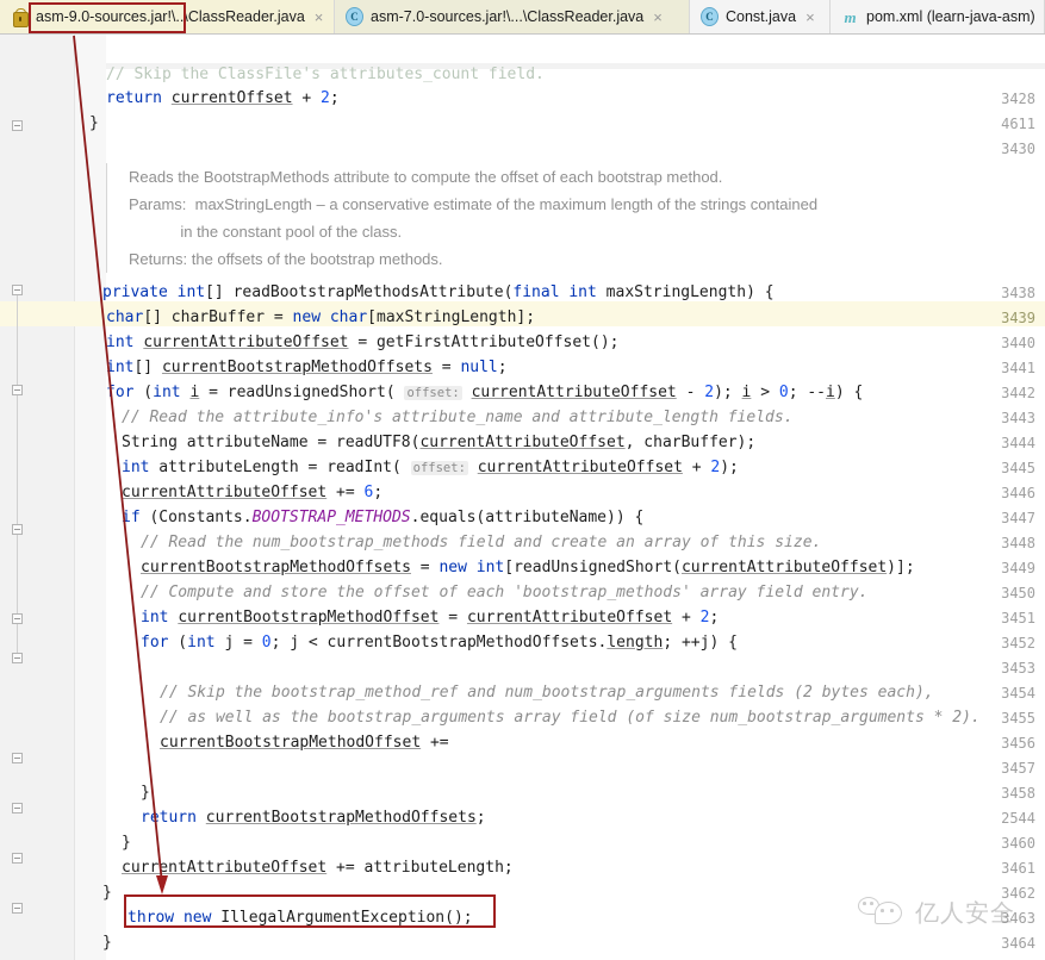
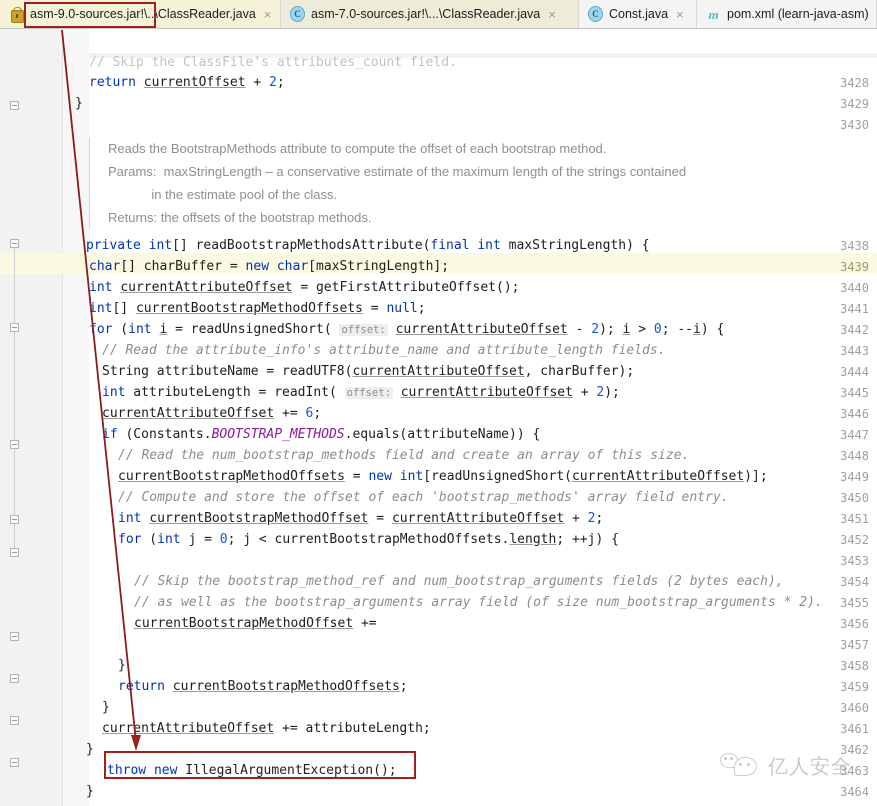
  asm-9.0-sources.jar!\..\ClassReader.java
  ×
  C
  asm-7.0-sources.jar!\...\ClassReader.java
  ×
  C
  Const.java
  ×
  m
  pom.xml (learn-java-asm)
  // Skip the ClassFile's attributes_count field.
  3428
- 4611
+ 3429
  3430
  3438
  3439
  3440
  3441
  3442
  3443
  3444
  3445
  3446
  3447
  3448
  3449
  3450
  3451
  3452
  3453
  3454
  3455
  3456
  3457
  3458
- 2544
+ 3459
  3460
  3461
  3462
  3463
  3464
  return currentOffset + 2;
  }
  private int[] readBootstrapMethodsAttribute(final int maxStringLength) {
  char[] charBuffer = new char[maxStringLength];
  int currentAttributeOffset = getFirstAttributeOffset();
  int[] currentBootstrapMethodOffsets = null;
  or (int i = readUnsignedShort( offset: currentAttributeOffset - 2); i > 0; --i) {
  // Read the attribute_info's attribute_name and attribute_length fields.
  String attributeName = readUTF8(currentAttributeOffset, charBuffer);
  int attributeLength = readInt( offset: currentAttributeOffset + 2);
  currentAttributeOffset += 6;
  if (Constants.BOOTSTRAP_METHODS.equals(attributeName)) {
  // Read the num_bootstrap_methods field and create an array of this size.
  currentBootstrapMethodOffsets = new int[readUnsignedShort(currentAttributeOffset)];
  // Compute and store the offset of each 'bootstrap_methods' array field entry.
  int currentBootstrapMethodOffset = currentAttributeOffset + 2;
  for (int j = 0; j < currentBootstrapMethodOffsets.length; ++j) {
  // Skip the bootstrap_method_ref and num_bootstrap_arguments fields (2 bytes each),
  // as well as the bootstrap_arguments array field (of size num_bootstrap_arguments * 2).
  currentBootstrapMethodOffset +=
  }
  rturn currentBootstrapMethodOffsets;
  }
  currentAttributeOffset += attributeLength;
  }
  throw new IllegalArgumentException();
  }
  Reads the BootstrapMethods attribute to compute the offset of each bootstrap method.
  Params: maxStringLength – a conservative estimate of the maximum length of the strings contained
- in the constant pool of the class.
+ in the estimate pool of the class.
  Returns: the offsets of the bootstrap methods.
  亿人安全
